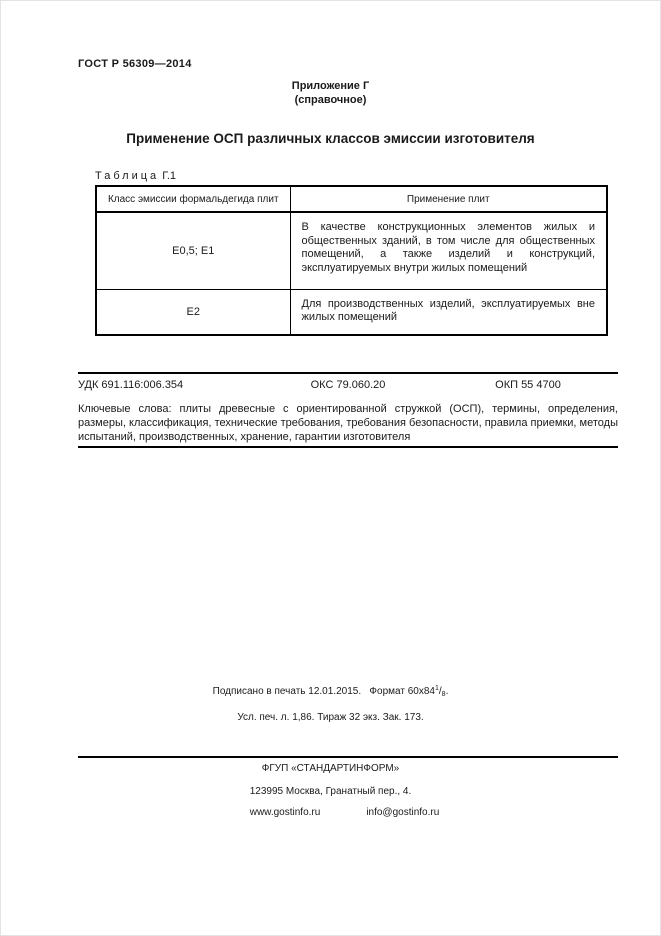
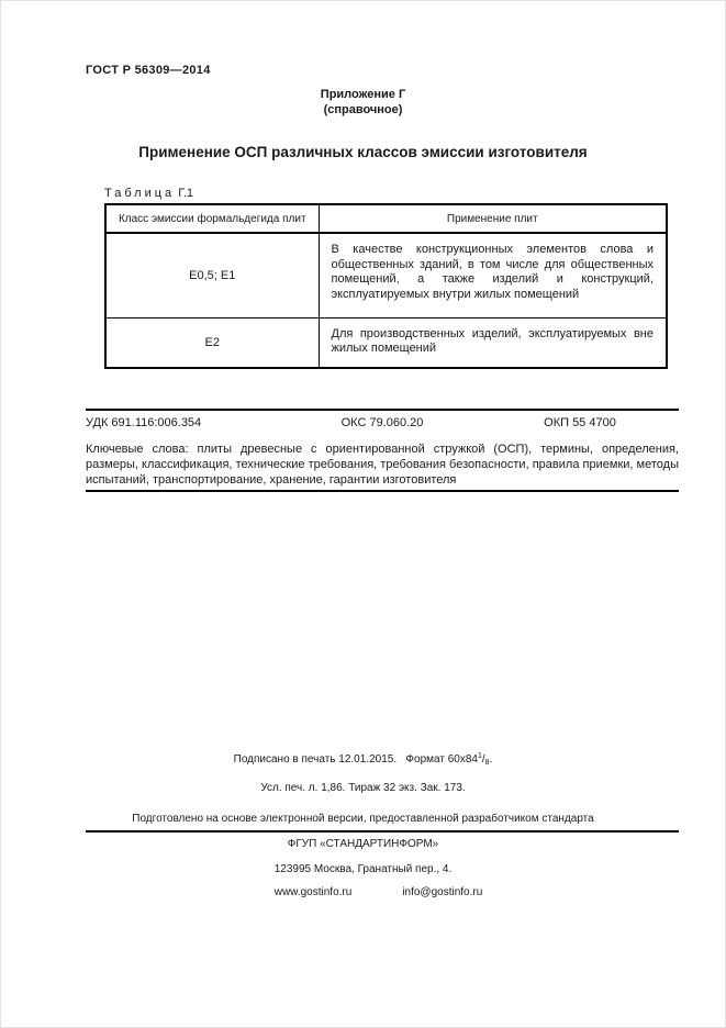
  ГОСТ Р 56309—2014
  Приложение Г
  (справочное)
  Применение ОСП различных классов эмиссии изготовителя
  Таблица Г.1
  Класс эмиссии формальдегида плит	Применение плит
- Е0,5; Е1	В качестве конструкционных элементов жилых и общественных зданий, в том числе для общественных помещений, а также изделий и конструкций, эксплуатируемых внутри жилых помещений
+ Е0,5; Е1	В качестве конструкционных элементов слова и общественных зданий, в том числе для общественных помещений, а также изделий и конструкций, эксплуатируемых внутри жилых помещений
  Е2	Для производственных изделий, эксплуатируемых вне жилых помещений
  УДК 691.116:006.354
  ОКС 79.060.20
  ОКП 55 4700
- Ключевые слова: плиты древесные с ориентированной стружкой (ОСП), термины, определения, размеры, классификация, технические требования, требования безопасности, правила приемки, методы испытаний, производственных, хранение, гарантии изготовителя
+ Ключевые слова: плиты древесные с ориентированной стружкой (ОСП), термины, определения, размеры, классификация, технические требования, требования безопасности, правила приемки, методы испытаний, транспортирование, хранение, гарантии изготовителя
  Подписано в печать 12.01.2015. Формат 60х84 / .
  Усл. печ. л. 1,86. Тираж 32 экз. Зак. 173.
+ Подготовлено на основе электронной версии, предоставленной разработчиком стандарта
  ФГУП «СТАНДАРТИНФОРМ»
  123995 Москва, Гранатный пер., 4.
  www.gostinfo.ru
  info@gostinfo.ru
